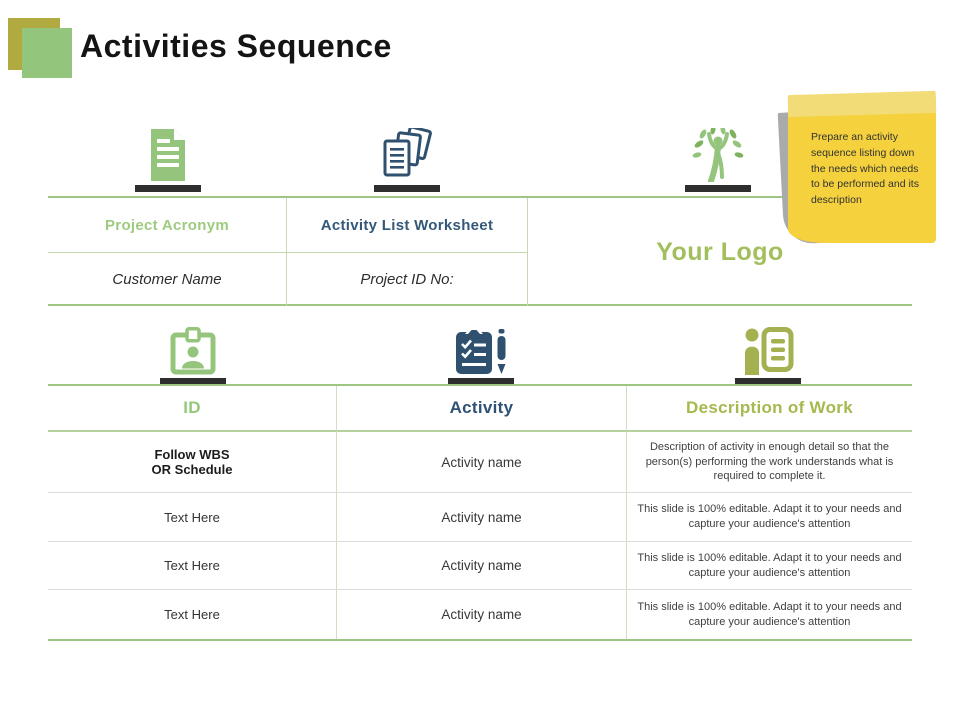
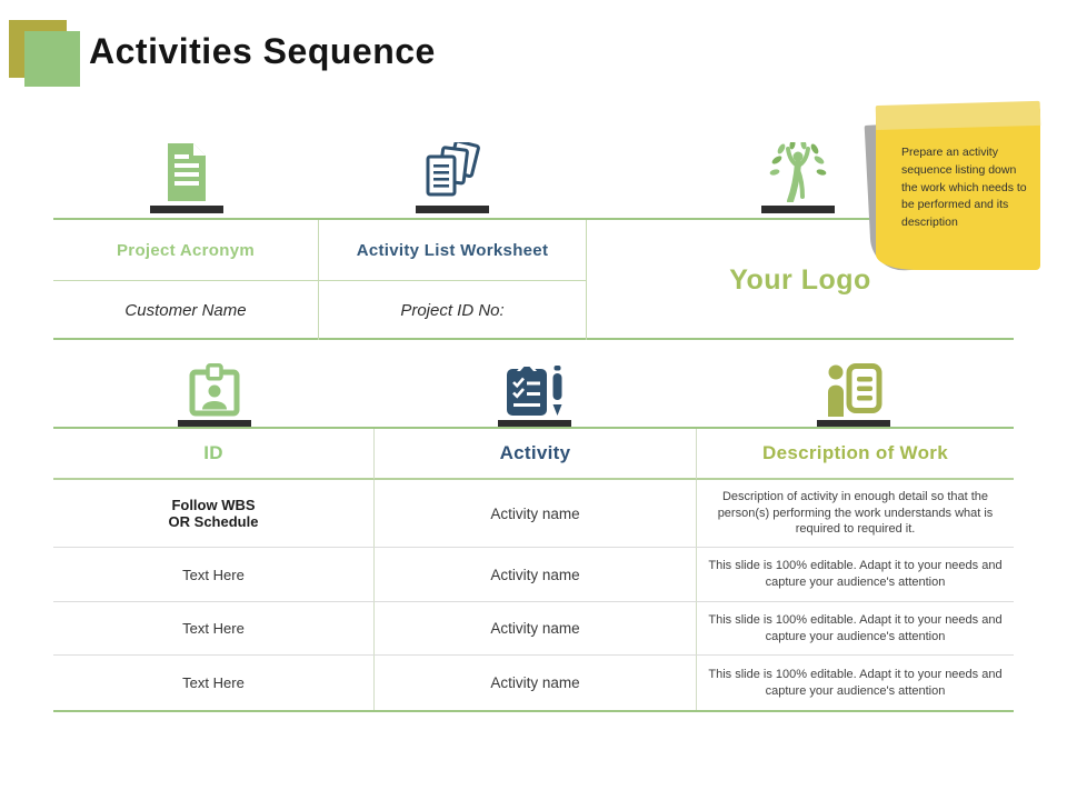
  Activities Sequence
  Project Acronym
  Activity List Worksheet
  Your Logo
  Customer Name
  Project ID No:
- Prepare an activity sequence listing down the needs which needs to be performed and its description
+ Prepare an activity sequence listing down the work which needs to be performed and its description
  ID
  Activity
  Description of Work
  Follow WBS
  OR Schedule
  Activity name
- Description of activity in enough detail so that the person(s) performing the work understands what is required to complete it.
+ Description of activity in enough detail so that the person(s) performing the work understands what is required to required it.
  Text Here
  Activity name
  This slide is 100% editable. Adapt it to your needs and capture your audience's attention
  Text Here
  Activity name
  This slide is 100% editable. Adapt it to your needs and capture your audience's attention
  Text Here
  Activity name
  This slide is 100% editable. Adapt it to your needs and capture your audience's attention
